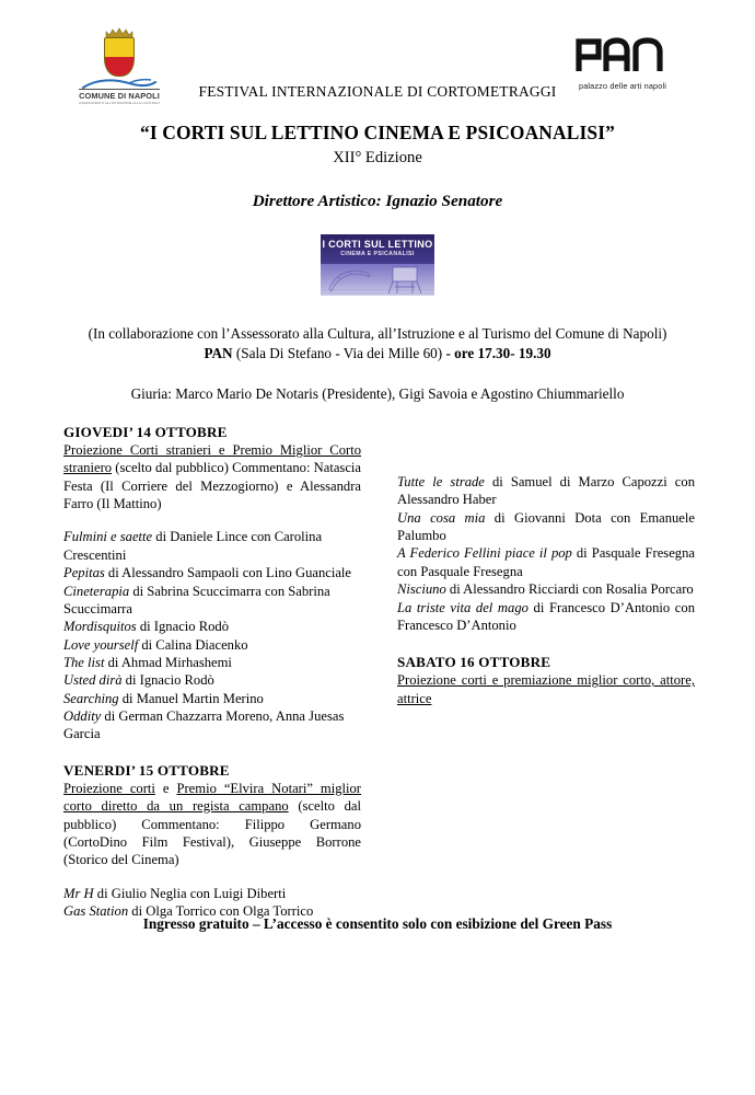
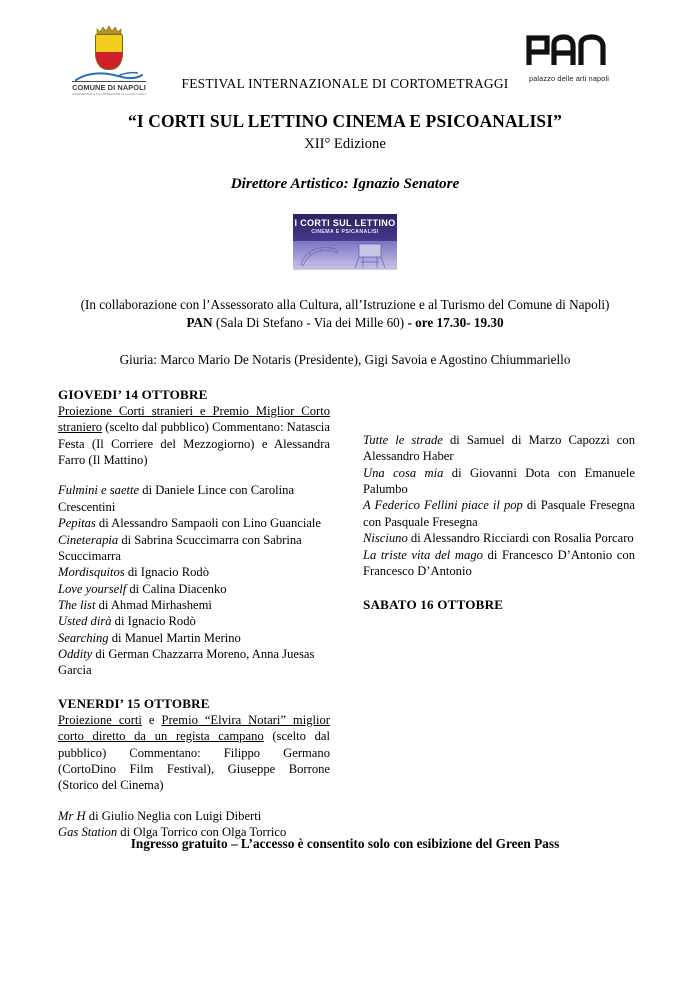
  COMUNE DI NAPOLI
  palazzo delle arti napoli
  FESTIVAL INTERNAZIONALE DI CORTOMETRAGGI
  “I CORTI SUL LETTINO CINEMA E PSICOANALISI”
  XII° Edizione
  Direttore Artistico: Ignazio Senatore
  I CORTI SUL LETTINO
  (In collaborazione con l’Assessorato alla Cultura, all’Istruzione e al Turismo del Comune di Napoli)
  PAN (Sala Di Stefano - Via dei Mille 60) - ore 17.30- 19.30
  Giuria: Marco Mario De Notaris (Presidente), Gigi Savoia e Agostino Chiummariello
  GIOVEDI’ 14 OTTOBRE
  Proiezione Corti stranieri e Premio Miglior Corto straniero (scelto dal pubblico) Commentano: Natascia Festa (Il Corriere del Mezzogiorno) e Alessandra Farro (Il Mattino)
  Fulmini e saette di Daniele Lince con Carolina Crescentini
  Pepitas di Alessandro Sampaoli con Lino Guanciale
  Cineterapia di Sabrina Scuccimarra con Sabrina Scuccimarra
  Mordisquitos di Ignacio Rodò
  Love yourself di Calina Diacenko
  The list di Ahmad Mirhashemi
  Usted dirà di Ignacio Rodò
  Searching di Manuel Martin Merino
  Oddity di German Chazzarra Moreno, Anna Juesas Garcia
  VENERDI’ 15 OTTOBRE
  Proiezione corti e Premio “Elvira Notari” miglior corto diretto da un regista campano (scelto dal pubblico) Commentano: Filippo Germano (CortoDino Film Festival), Giuseppe Borrone (Storico del Cinema)
  Mr H di Giulio Neglia con Luigi Diberti
  Gas Station di Olga Torrico con Olga Torrico
  Tutte le strade di Samuel di Marzo Capozzi con Alessandro Haber
  Una cosa mia di Giovanni Dota con Emanuele Palumbo
  A Federico Fellini piace il pop di Pasquale Fresegna con Pasquale Fresegna
  Nisciuno di Alessandro Ricciardi con Rosalia Porcaro
  La triste vita del mago di Francesco D’Antonio con Francesco D’Antonio
  SABATO 16 OTTOBRE
- Proiezione corti e premiazione miglior corto, attore, attrice
  Ingresso gratuito – L’accesso è consentito solo con esibizione del Green Pass
